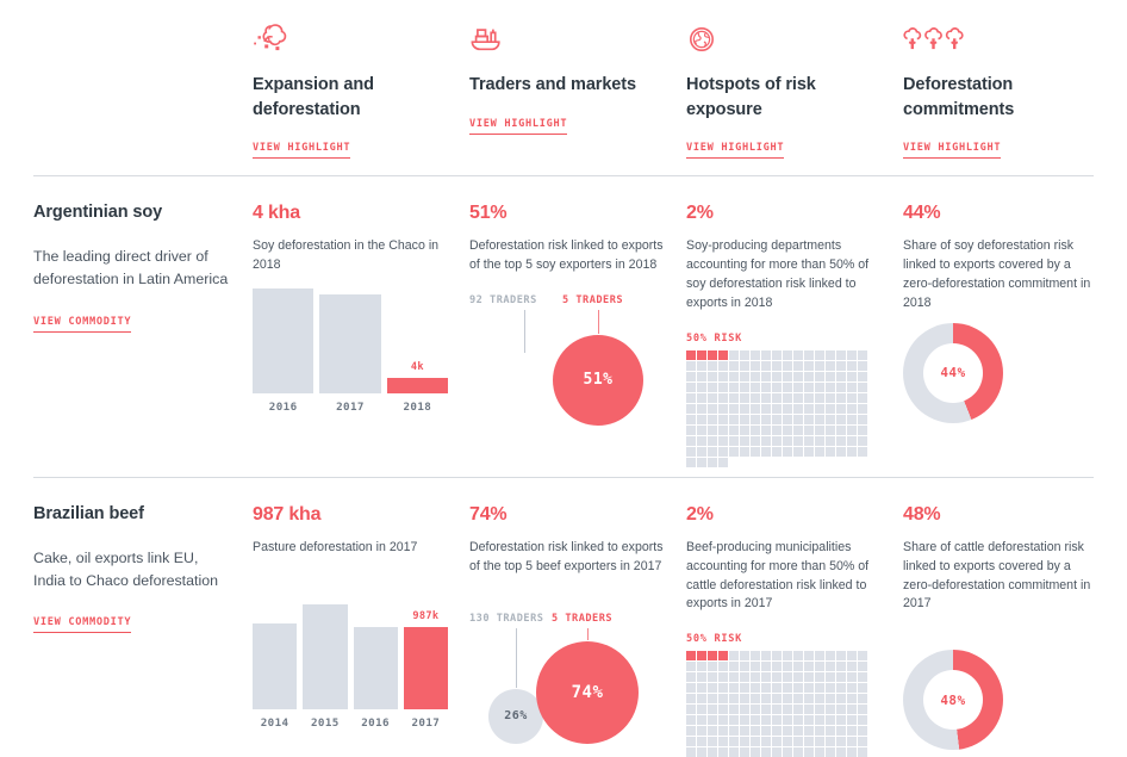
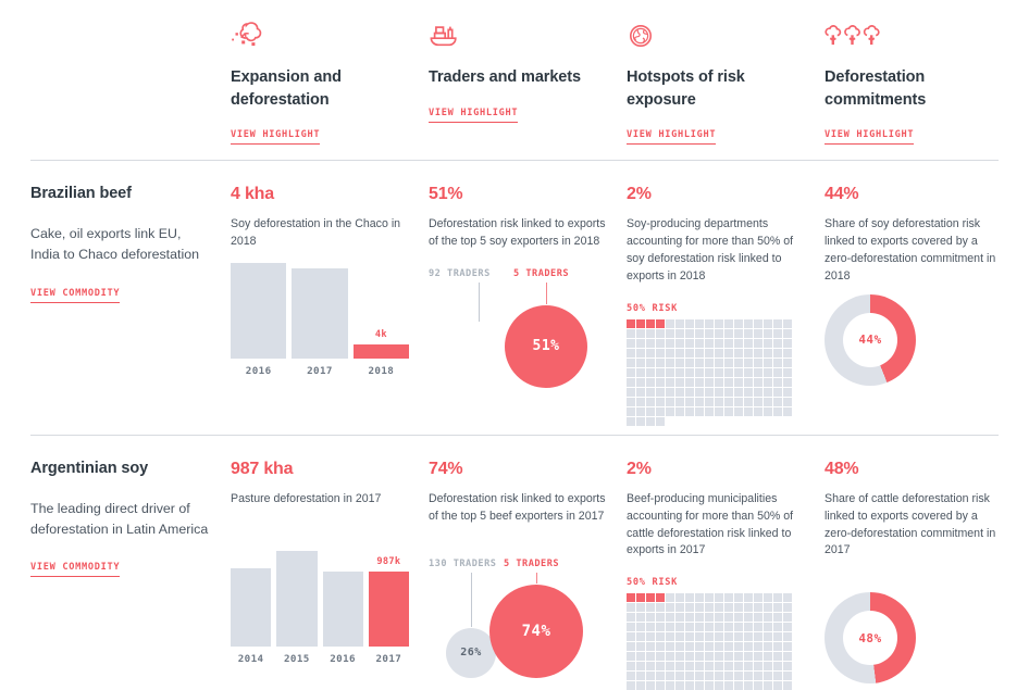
  Expansion and deforestation
  VIEW HIGHLIGHT
  Traders and markets
  VIEW HIGHLIGHT
  Hotspots of risk exposure
  VIEW HIGHLIGHT
  Deforestation commitments
  VIEW HIGHLIGHT
- Argentinian soy
+ Brazilian beef
- The leading direct driver of deforestation in Latin America
+ Cake, oil exports link EU, India to Chaco deforestation
  VIEW COMMODITY
  4 kha
  Soy deforestation in the Chaco in 2018
  2016
  2017
  4k
  2018
  51%
  Deforestation risk linked to exports of the top 5 soy exporters in 2018
  51%
  92 TRADERS
  5 TRADERS
  2%
  Soy-producing departments accounting for more than 50% of soy deforestation risk linked to exports in 2018
  50% RISK
  44%
  Share of soy deforestation risk linked to exports covered by a zero-deforestation commitment in 2018
  44%
- Brazilian beef
+ Argentinian soy
- Cake, oil exports link EU, India to Chaco deforestation
+ The leading direct driver of deforestation in Latin America
  VIEW COMMODITY
  987 kha
  Pasture deforestation in 2017
  2014
  2015
  2016
  987k
  2017
  74%
  Deforestation risk linked to exports of the top 5 beef exporters in 2017
  26%
  74%
  130 TRADERS
  5 TRADERS
  2%
  Beef-producing municipalities accounting for more than 50% of cattle deforestation risk linked to exports in 2017
  50% RISK
  48%
  Share of cattle deforestation risk linked to exports covered by a zero-deforestation commitment in 2017
  48%
